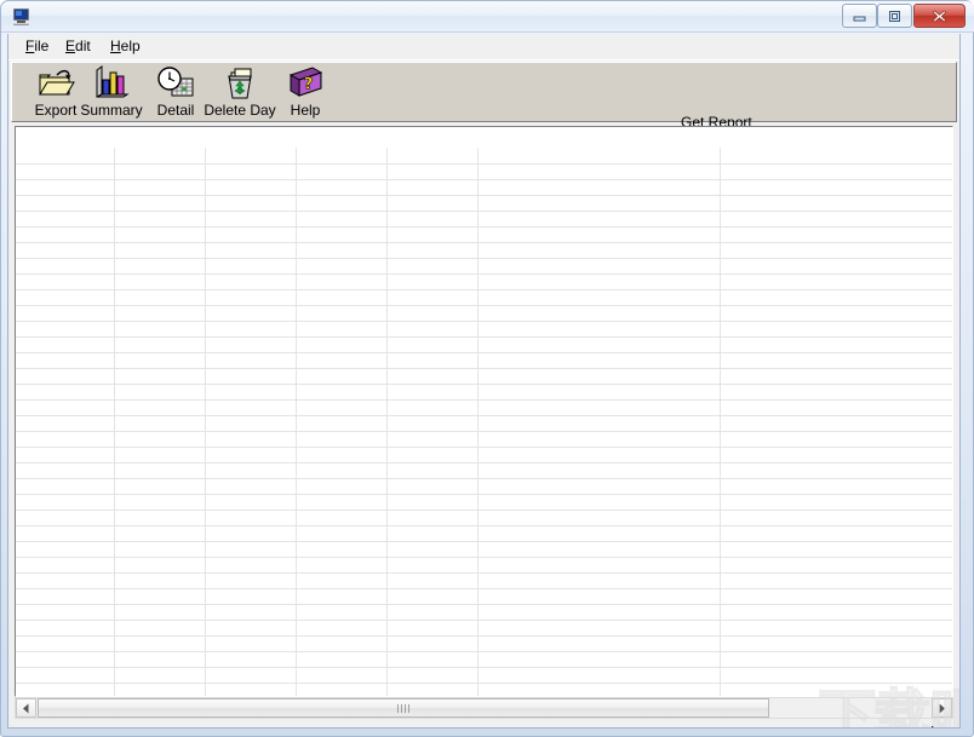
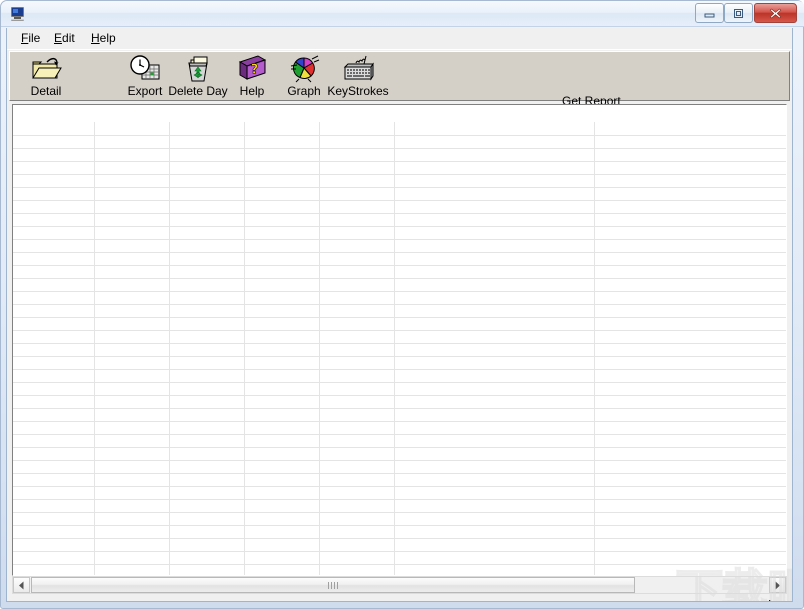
  File
  Edit
  Help
- Export
+ Detail
- Summary
- Detail
+ Export
  Delete Day
  ?
  Help
+ Graph
+ KeyStrokes
  Get Report
